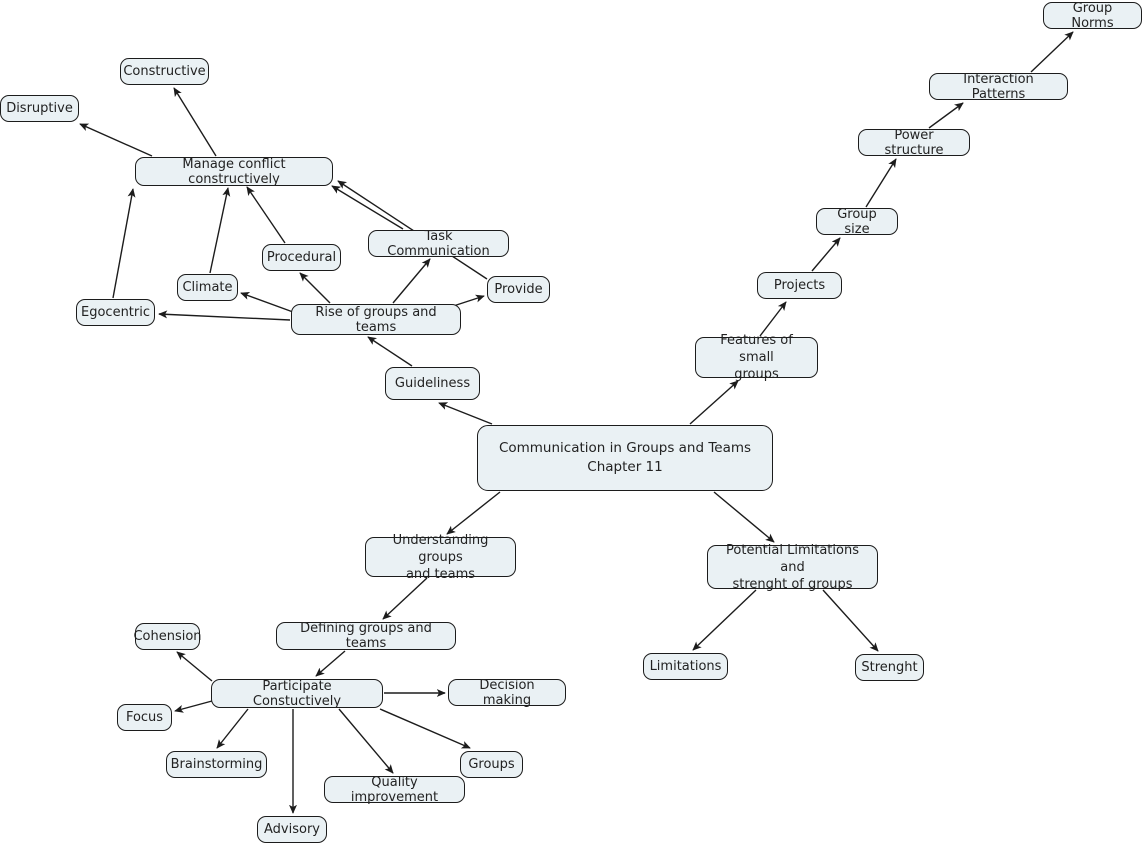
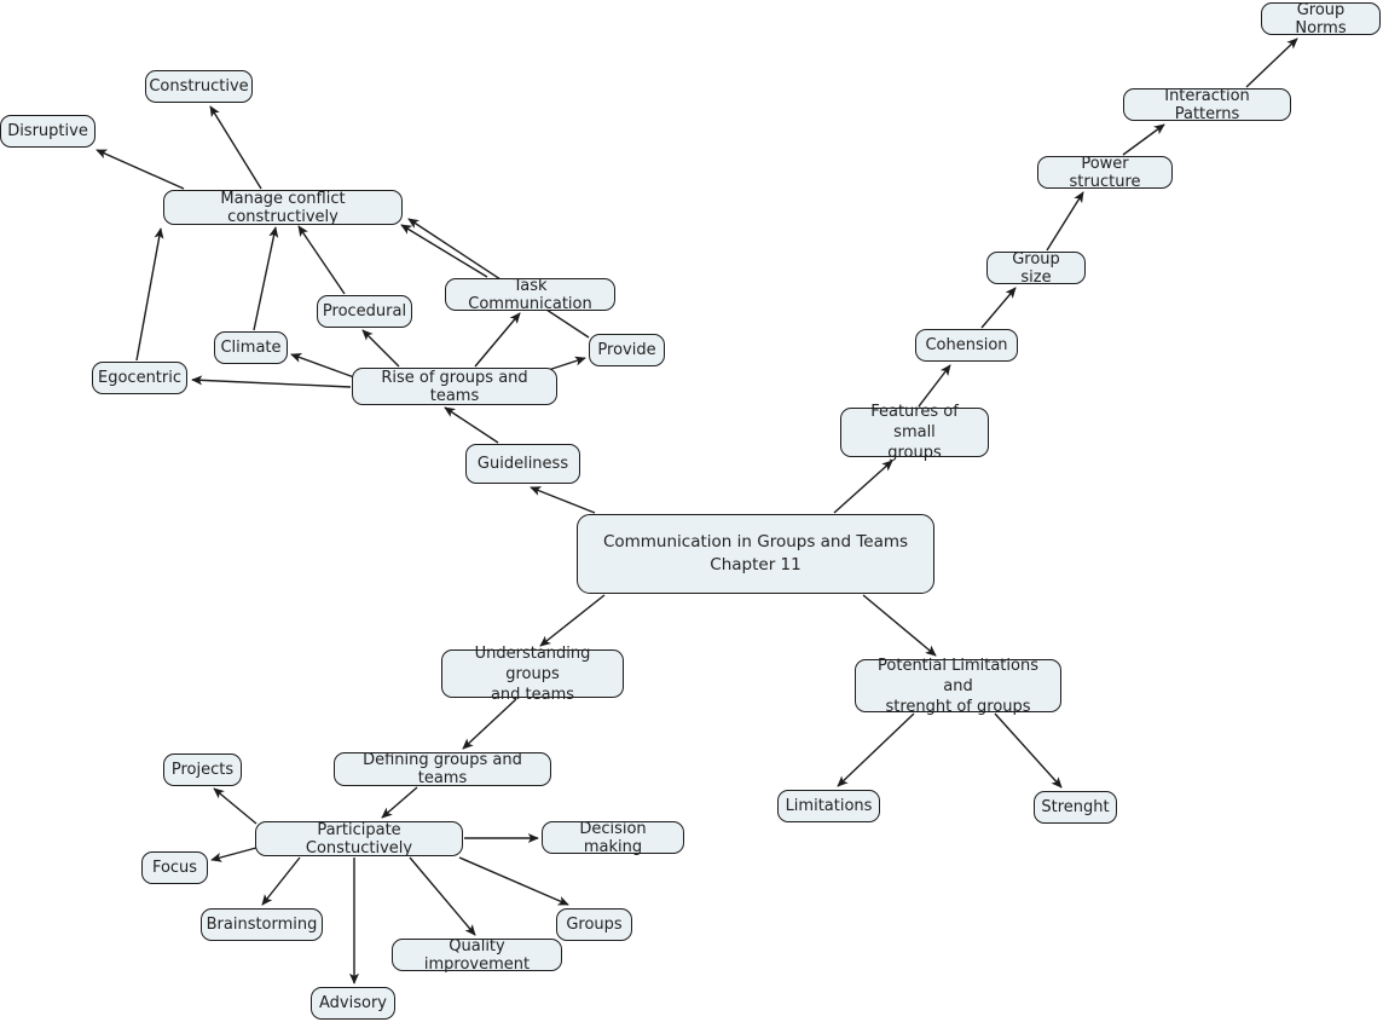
  Communication in Groups and Teams
  Chapter 11
  Guideliness
  Rise of groups and teams
  Manage conflict constructively
  Constructive
  Disruptive
  Egocentric
  Climate
  Procedural
  Task Communication
  Provide
  Features of small
  groups
- Projects
+ Cohension
  Group size
  Power structure
  Interaction Patterns
  Group Norms
  Understanding groups
  and teams
  Defining groups and teams
  Participate Constuctively
- Cohension
+ Projects
  Focus
  Brainstorming
  Advisory
  Quality improvement
  Groups
  Decision making
  Potential Limitations and
  strenght of groups
  Limitations
  Strenght
